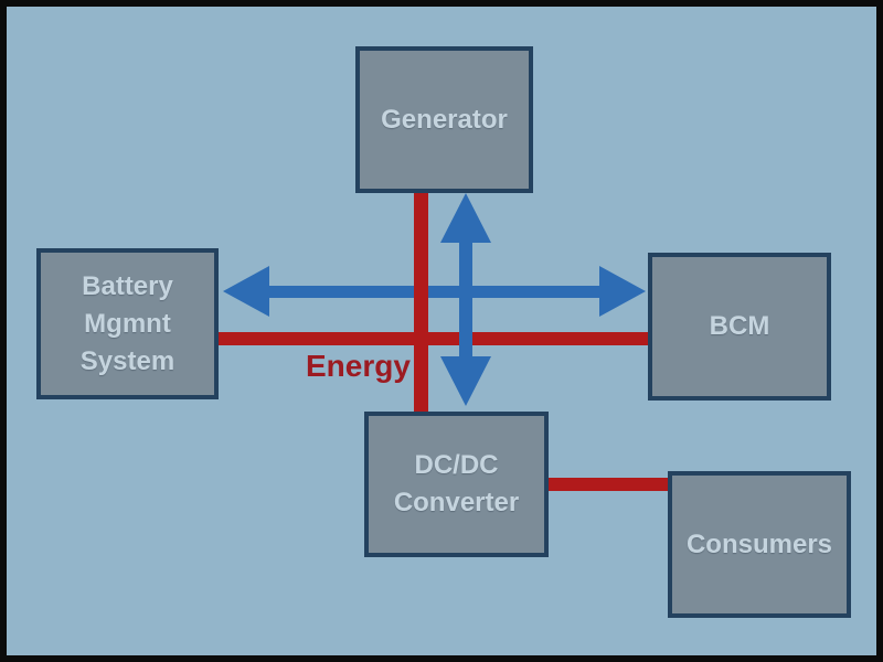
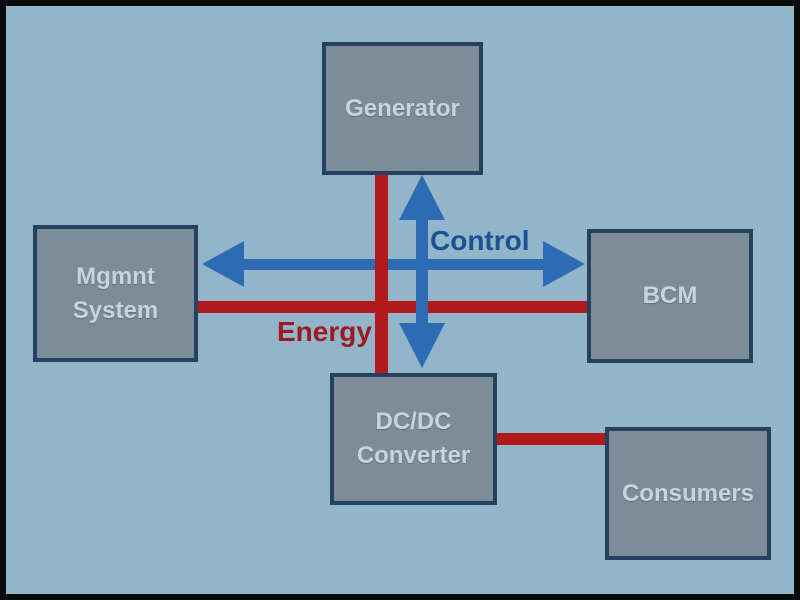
+ Control
  Energy
  Generator
- Battery
  Mgmnt
  System
  BCM
  DC/DC
  Converter
  Consumers
